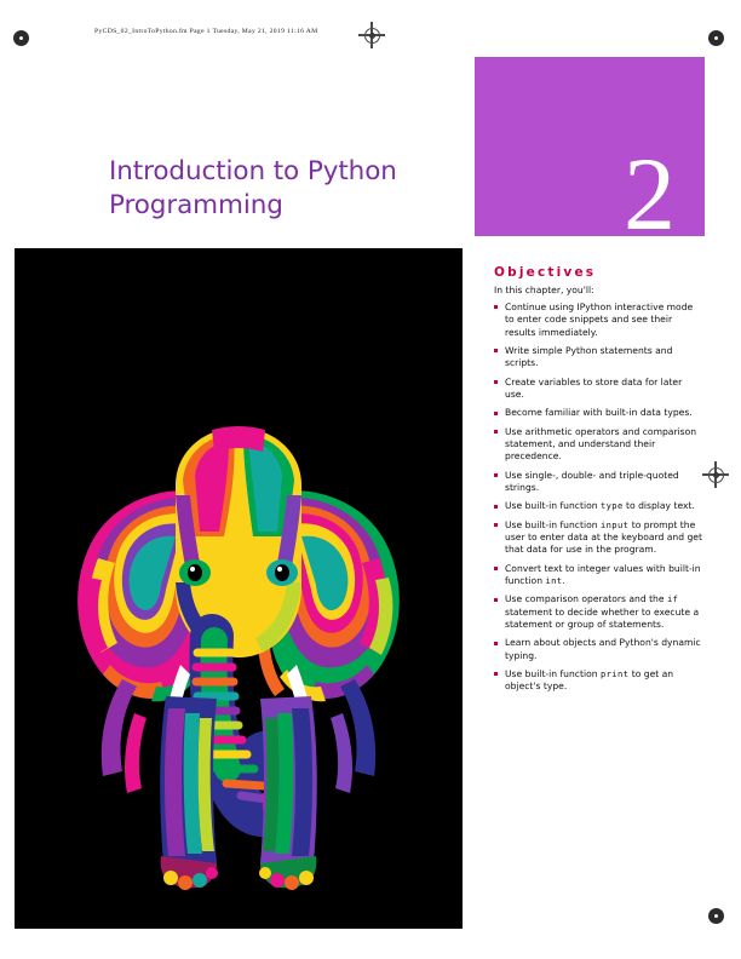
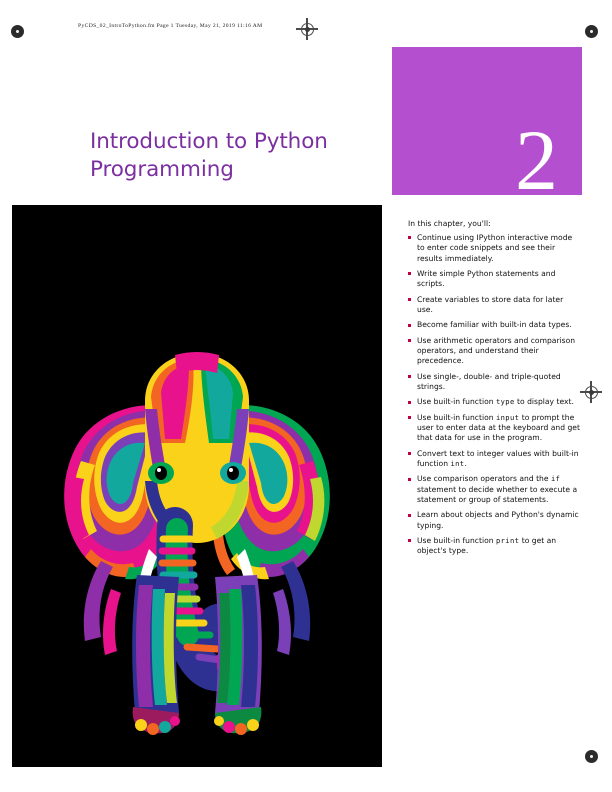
  2
  Introduction to Python Programming
- Objectives
  In this chapter, you'll:
  Continue using IPython interactive mode to enter code snippets and see their results immediately.
  Write simple Python statements and scripts.
  Create variables to store data for later use.
  Become familiar with built-in data types.
- Use arithmetic operators and comparison statement, and understand their precedence.
+ Use arithmetic operators and comparison operators, and understand their precedence.
  Use single-, double- and triple-quoted strings.
  Use built-in function type to display text.
  Use built-in function input to prompt the user to enter data at the keyboard and get that data for use in the program.
  Convert text to integer values with built-in function int.
  Use comparison operators and the if statement to decide whether to execute a statement or group of statements.
  Learn about objects and Python's dynamic typing.
  Use built-in function print to get an object's type.
